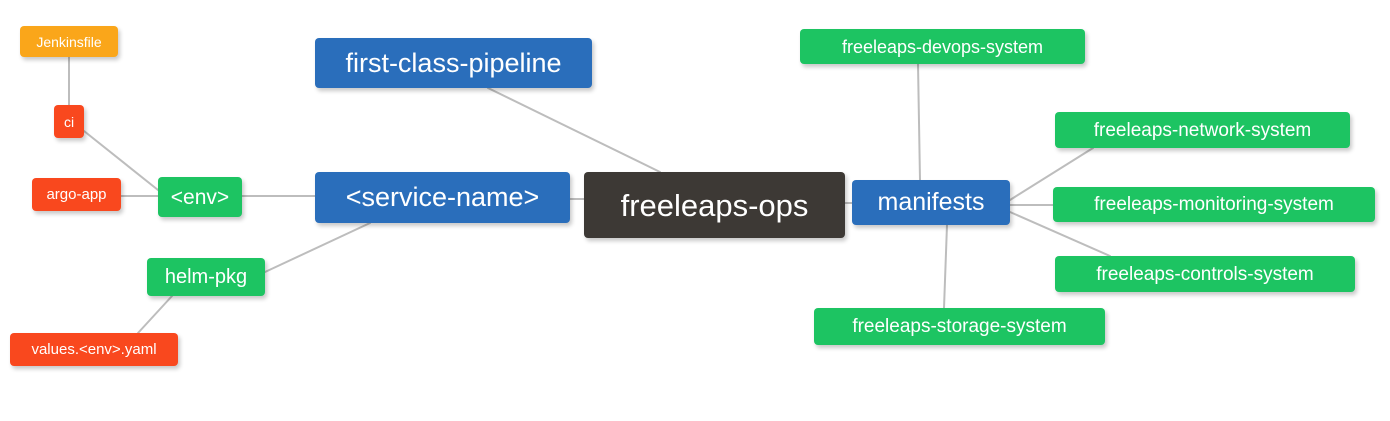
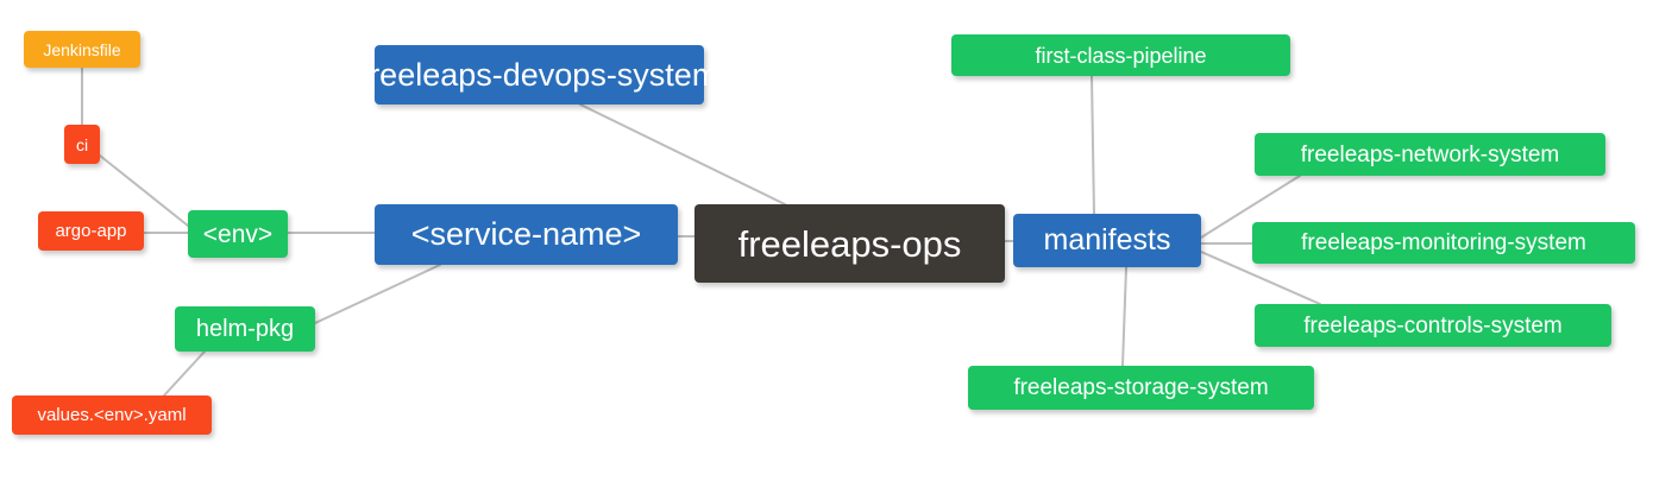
  Jenkinsfile
  ci
  argo-app
  <env>
  helm-pkg
  values.<env>.yaml
- first-class-pipeline
+ freeleaps-devops-system
  <service-name>
  freeleaps-ops
  manifests
- freeleaps-devops-system
+ first-class-pipeline
  freeleaps-network-system
  freeleaps-monitoring-system
  freeleaps-controls-system
  freeleaps-storage-system
